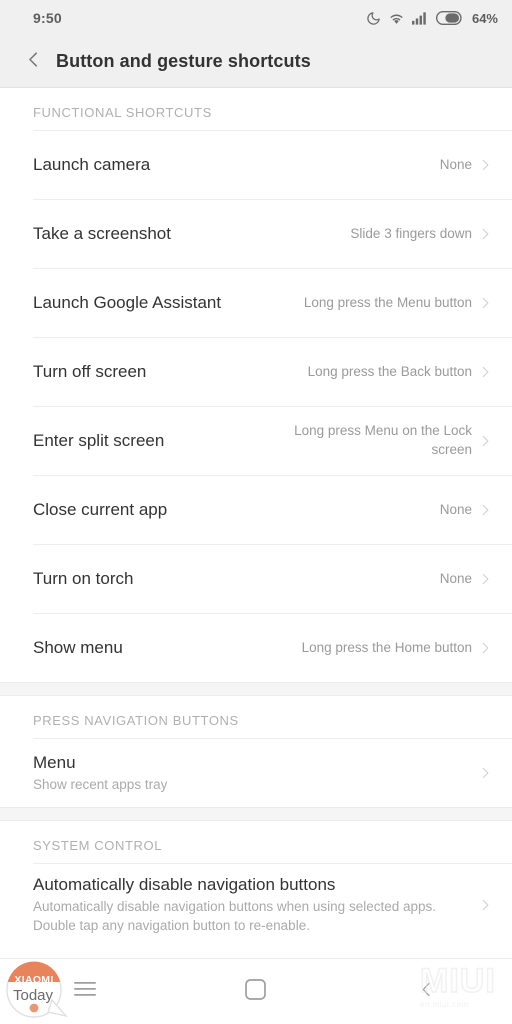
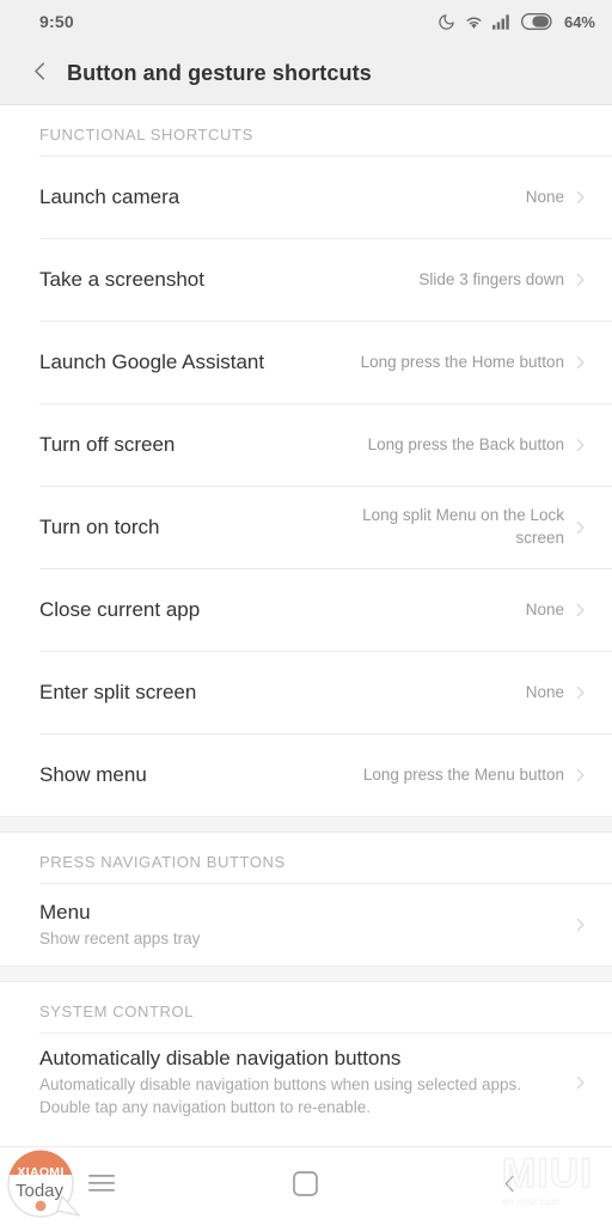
  9:50
  64%
  Button and gesture shortcuts
  FUNCTIONAL SHORTCUTS
  Launch camera
  None
  Take a screenshot
  Slide 3 fingers down
  Launch Google Assistant
- Long press the Menu button
+ Long press the Home button
  Turn off screen
  Long press the Back button
- Enter split screen
+ Turn on torch
- Long press Menu on the Lock screen
+ Long split Menu on the Lock screen
  Close current app
  None
- Turn on torch
+ Enter split screen
  None
  Show menu
- Long press the Home button
+ Long press the Menu button
  PRESS NAVIGATION BUTTONS
  Menu
  Show recent apps tray
  SYSTEM CONTROL
  Automatically disable navigation buttons
  Automatically disable navigation buttons when using selected apps. Double tap any navigation button to re-enable.
  XIAOMI
  Today
  MIUI
